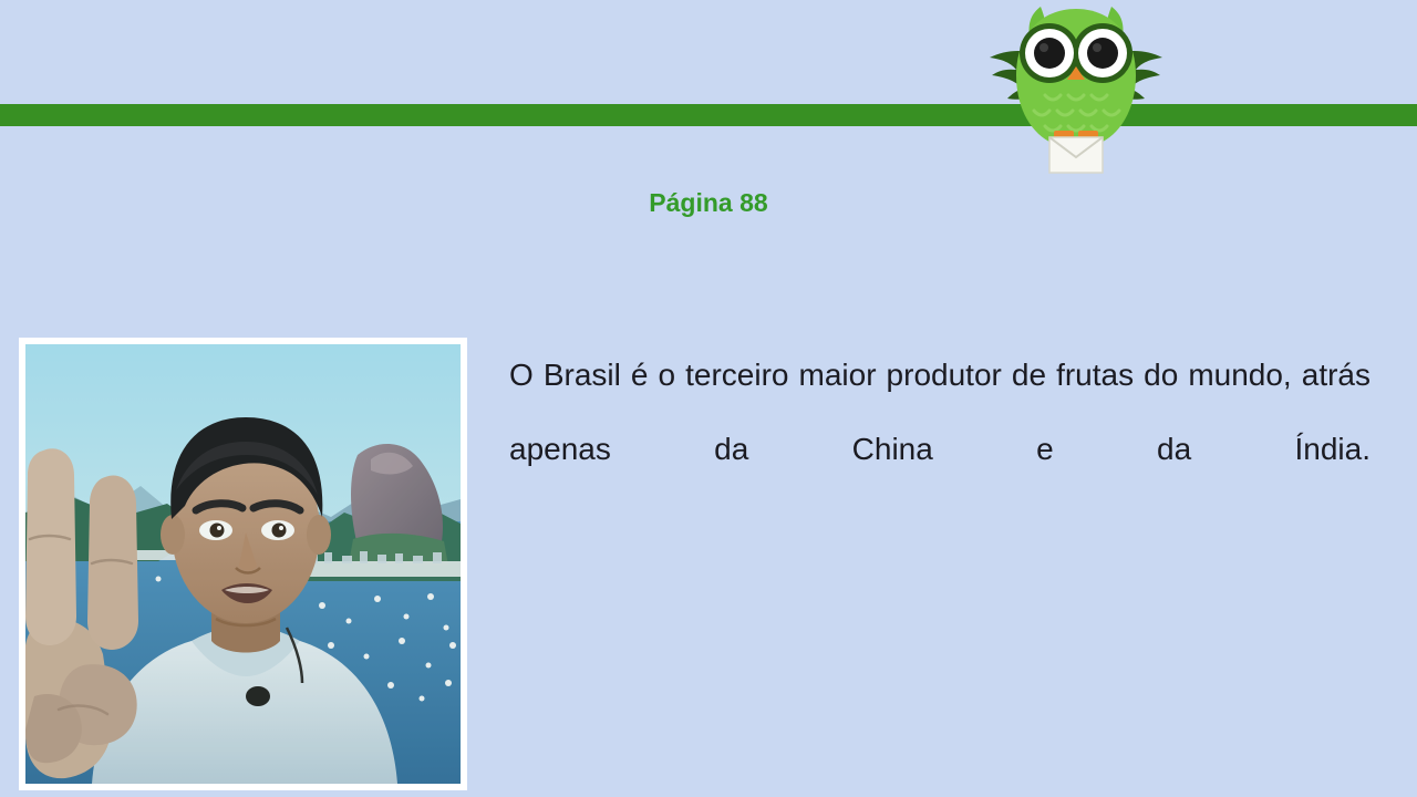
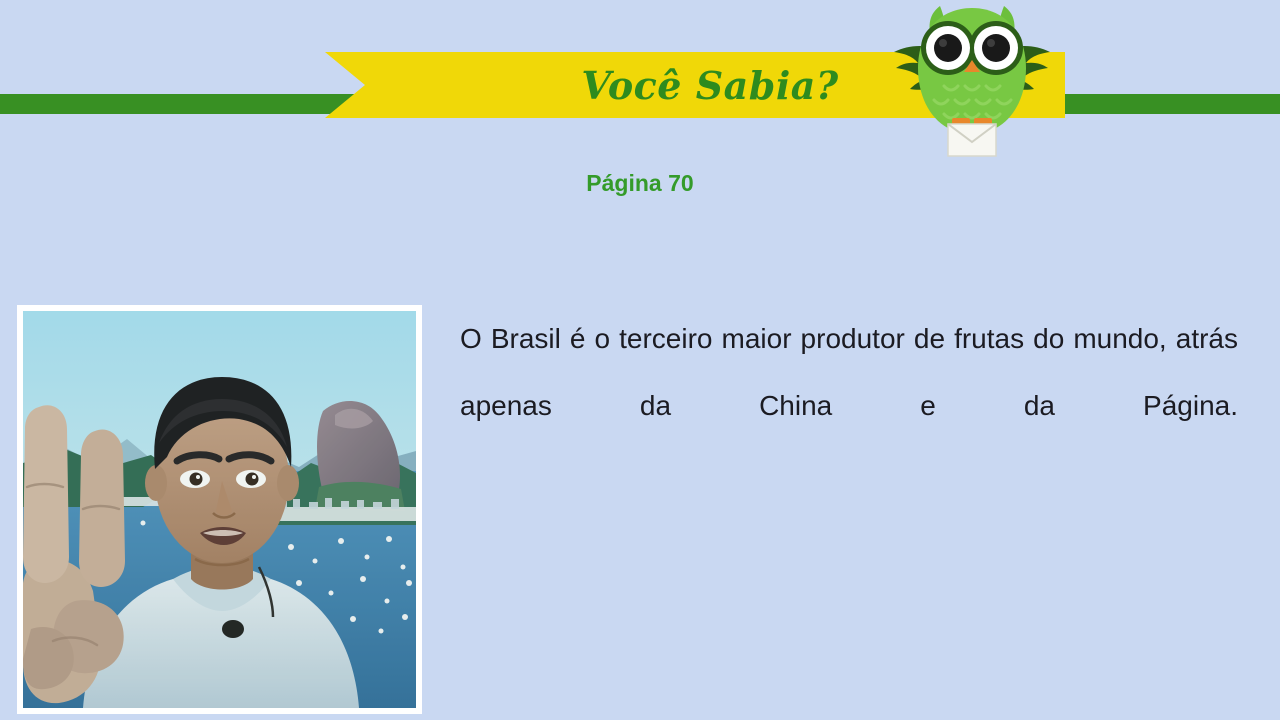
+ Você Sabia?
- Página 88
+ Página 70
- O Brasil é o terceiro maior produtor de frutas do mundo, atrás apenas da China e da Índia.
+ O Brasil é o terceiro maior produtor de frutas do mundo, atrás apenas da China e da Página.
